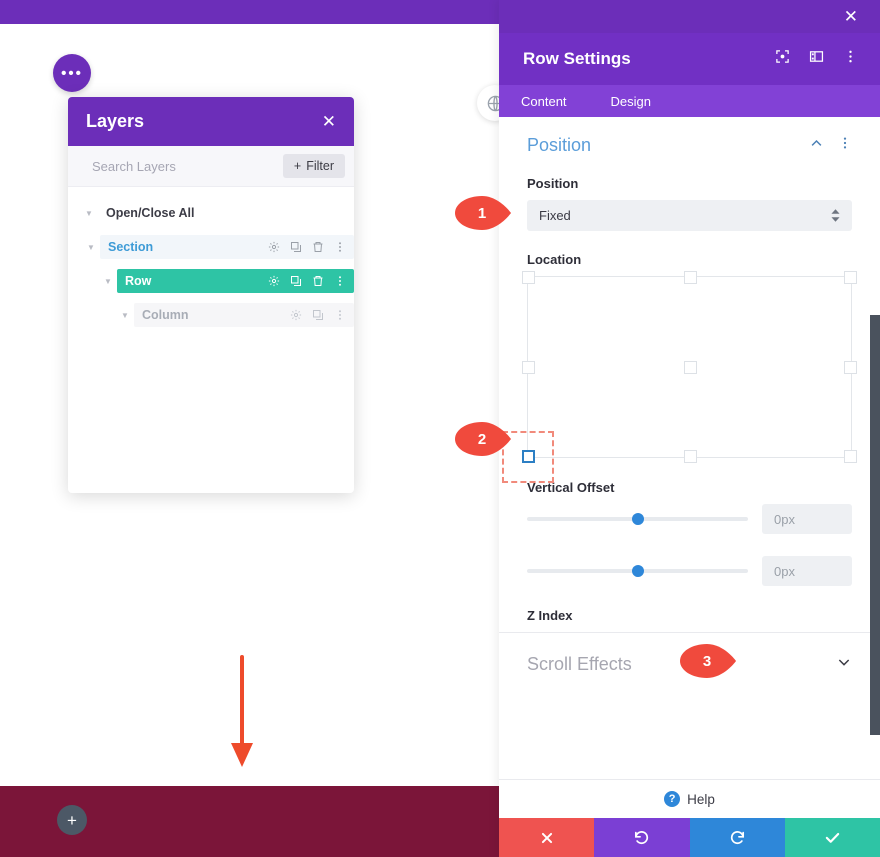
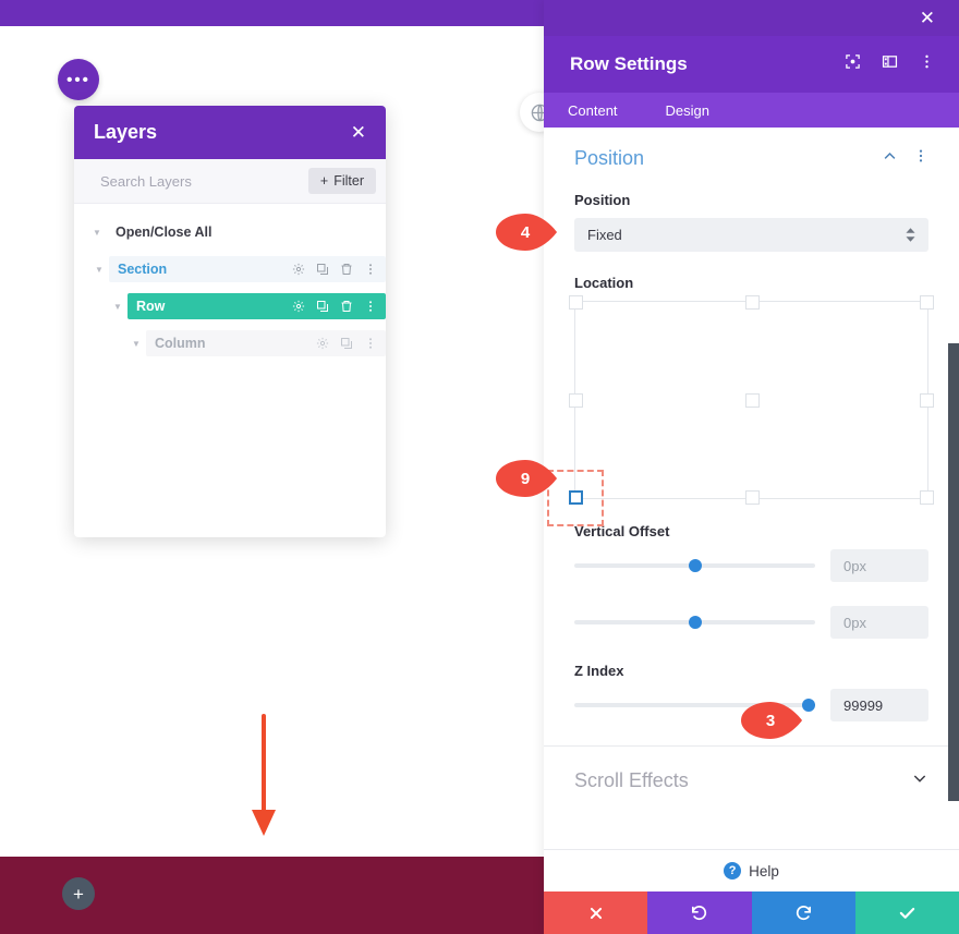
  +
  •••
  Layers
  ✕
  Search Layers
  +
  Filter
  ▼
  Open/Close All
  ▼
  Section
  ▼
  Row
  ▼
  Column
  ✕
  Row Settings
  Content
  Design
  Position
  Position
  Fixed
  Location
  Vertical Offset
  0px
  0px
  Z Index
+ 99999
  Scroll Effects
  ?
  Help
- 1
+ 4
- 2
+ 9
  3
